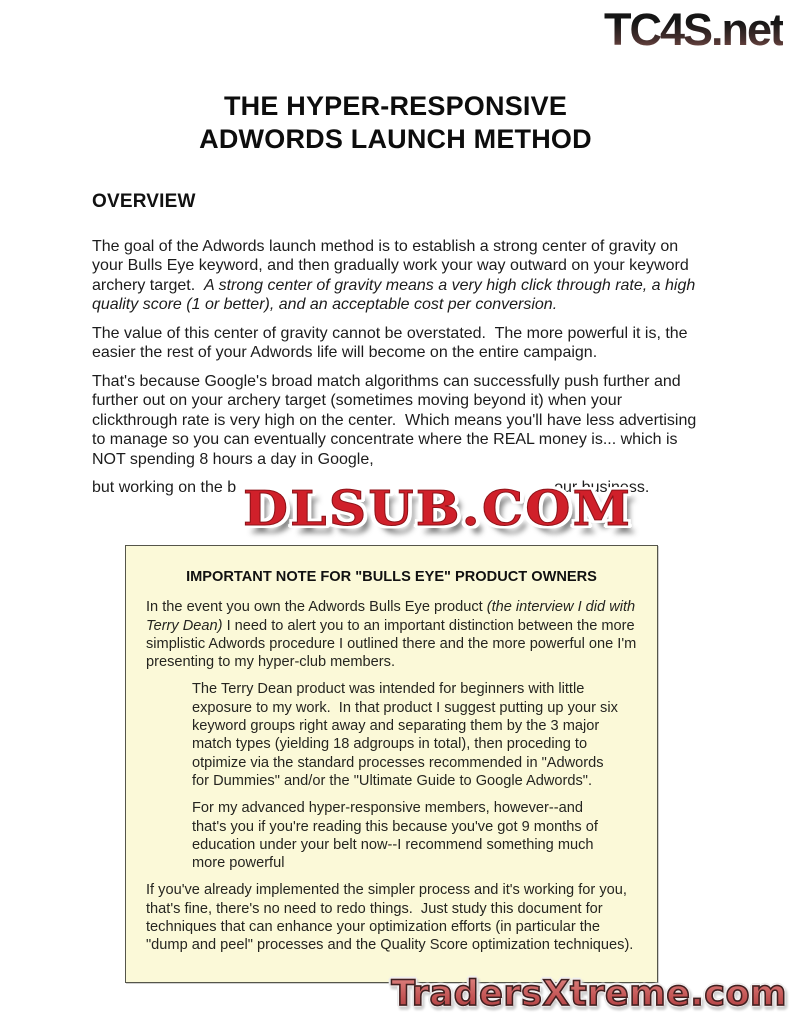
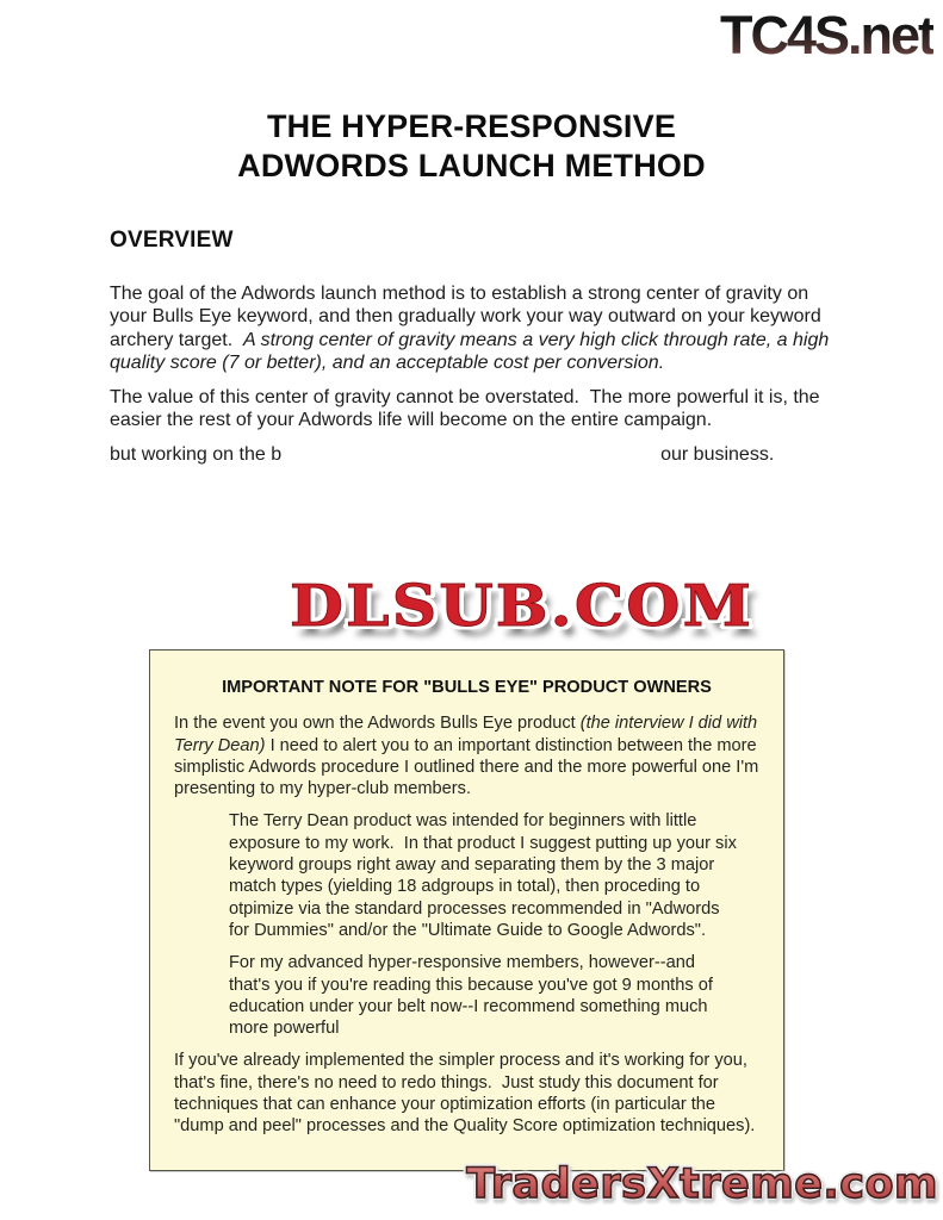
  TC4S.net
  THE HYPER-RESPONSIVE
  ADWORDS LAUNCH METHOD
  OVERVIEW
- The goal of the Adwords launch method is to establish a strong center of gravity on your Bulls Eye keyword, and then gradually work your way outward on your keyword archery target. A strong center of gravity means a very high click through rate, a high quality score (1 or better), and an acceptable cost per conversion.
+ The goal of the Adwords launch method is to establish a strong center of gravity on your Bulls Eye keyword, and then gradually work your way outward on your keyword archery target. A strong center of gravity means a very high click through rate, a high quality score (7 or better), and an acceptable cost per conversion.
  The value of this center of gravity cannot be overstated. The more powerful it is, the easier the rest of your Adwords life will become on the entire campaign.
- That's because Google's broad match algorithms can successfully push further and further out on your archery target (sometimes moving beyond it) when your clickthrough rate is very high on the center. Which means you'll have less advertising to manage so you can eventually concentrate where the REAL money is... which is NOT spending 8 hours a day in Google,
  but working on the b our business.
  DLSUB.COM
  IMPORTANT NOTE FOR "BULLS EYE" PRODUCT OWNERS
  In the event you own the Adwords Bulls Eye product (the interview I did with Terry Dean) I need to alert you to an important distinction between the more simplistic Adwords procedure I outlined there and the more powerful one I'm presenting to my hyper-club members.
  The Terry Dean product was intended for beginners with little exposure to my work. In that product I suggest putting up your six keyword groups right away and separating them by the 3 major match types (yielding 18 adgroups in total), then proceding to otpimize via the standard processes recommended in "Adwords for Dummies" and/or the "Ultimate Guide to Google Adwords".
  For my advanced hyper-responsive members, however--and that's you if you're reading this because you've got 9 months of education under your belt now--I recommend something much more powerful
  If you've already implemented the simpler process and it's working for you, that's fine, there's no need to redo things. Just study this document for techniques that can enhance your optimization efforts (in particular the "dump and peel" processes and the Quality Score optimization techniques).
  TradersXtreme.com
